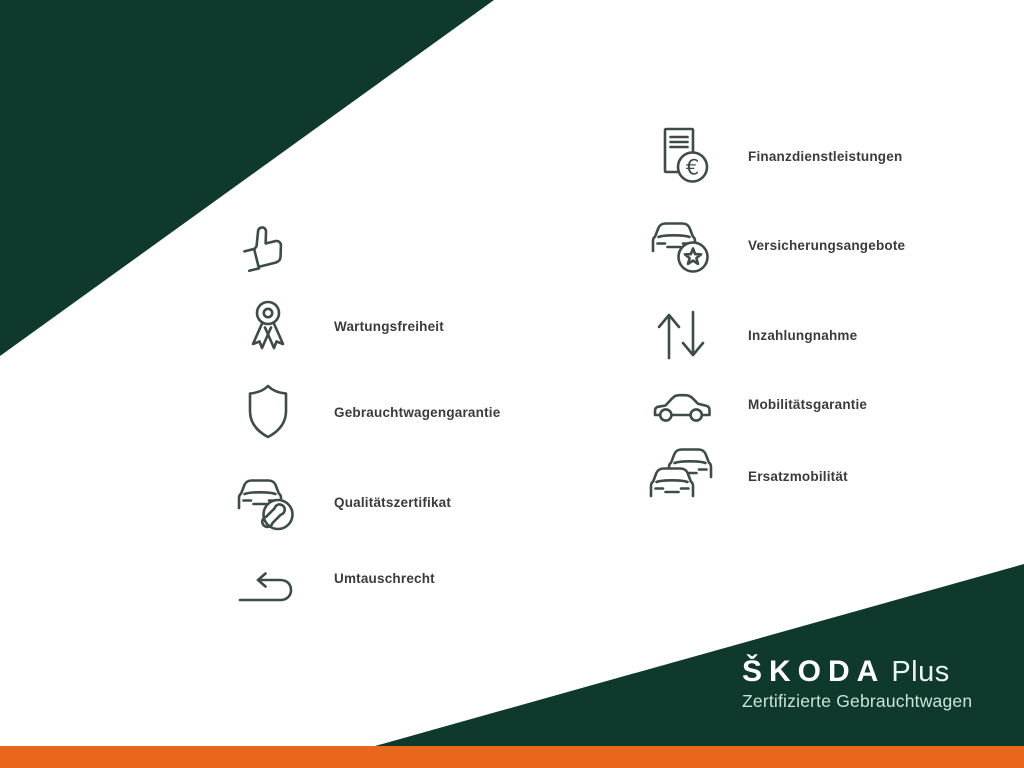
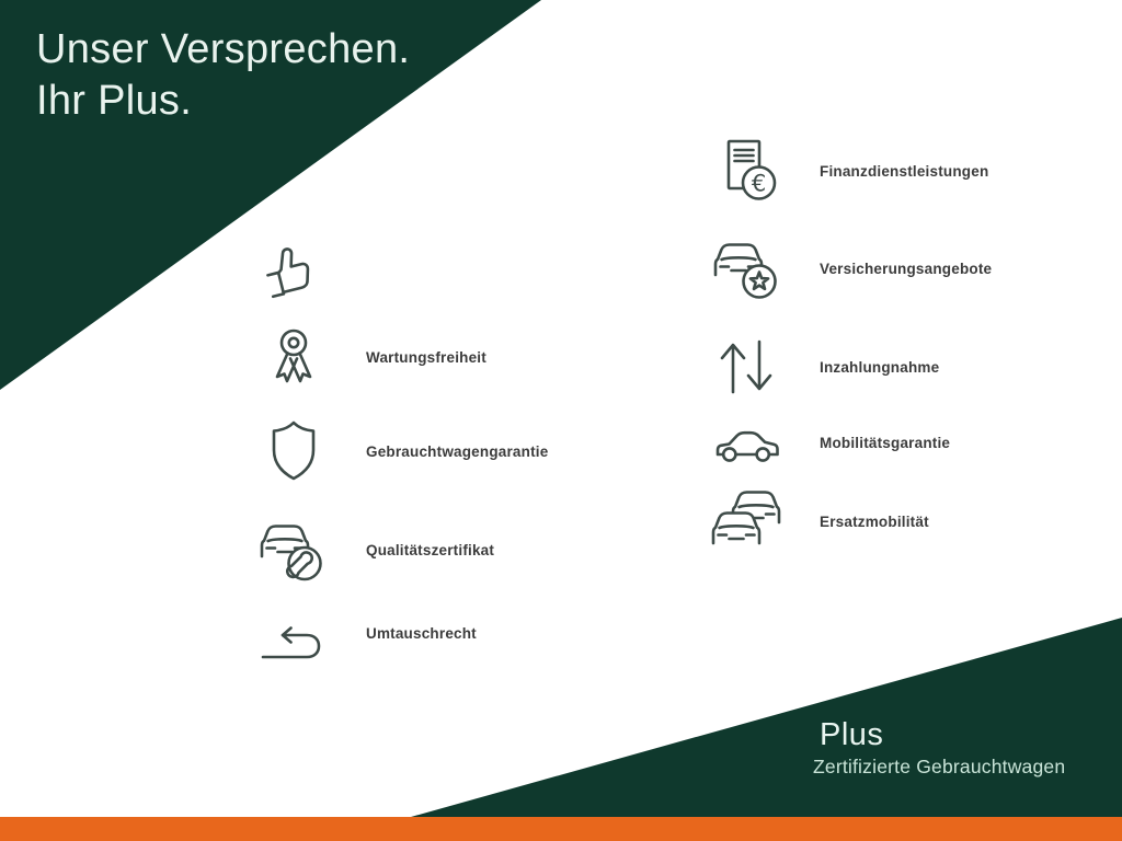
+ Unser Versprechen.
+ Ihr Plus.
  Wartungsfreiheit
  Gebrauchtwagengarantie
  Qualitätszertifikat
  Umtauschrecht
  €
  Finanzdienstleistungen
  Versicherungsangebote
  Inzahlungnahme
  Mobilitätsgarantie
  Ersatzmobilität
- ŠKODA
  Plus
  Zertifizierte Gebrauchtwagen
